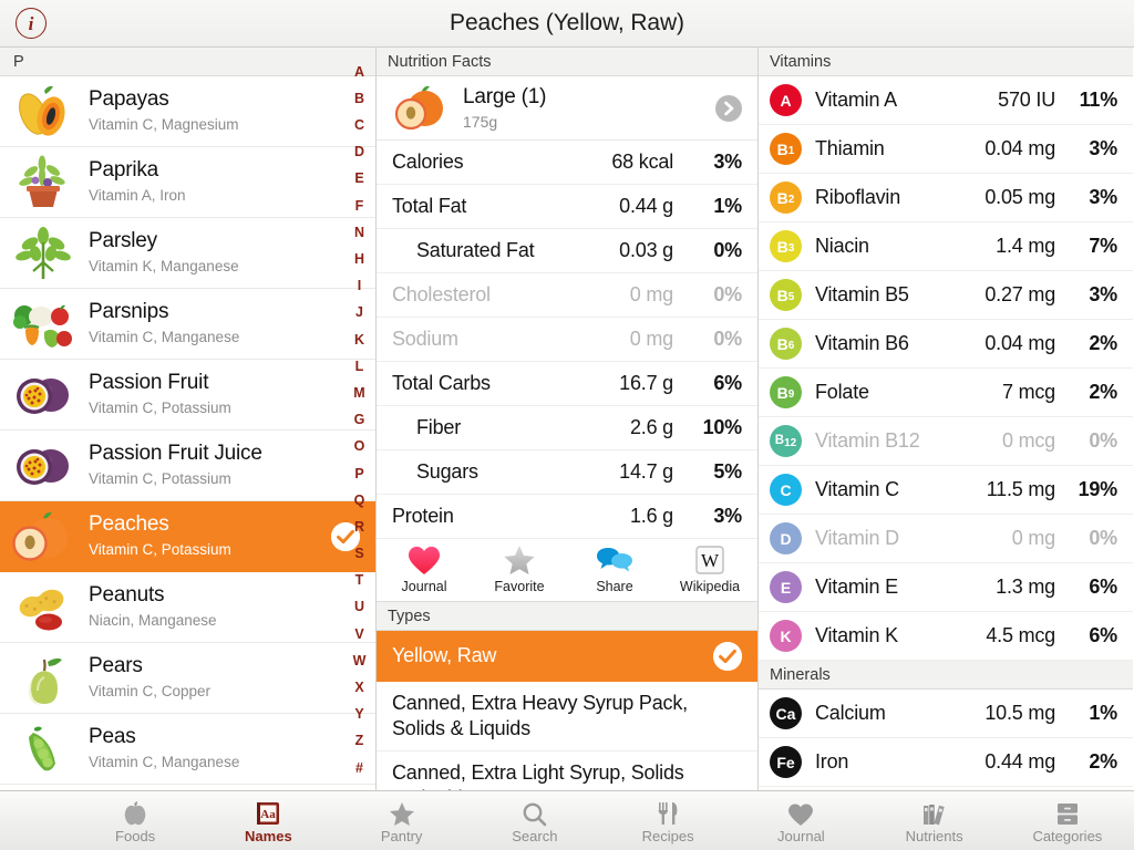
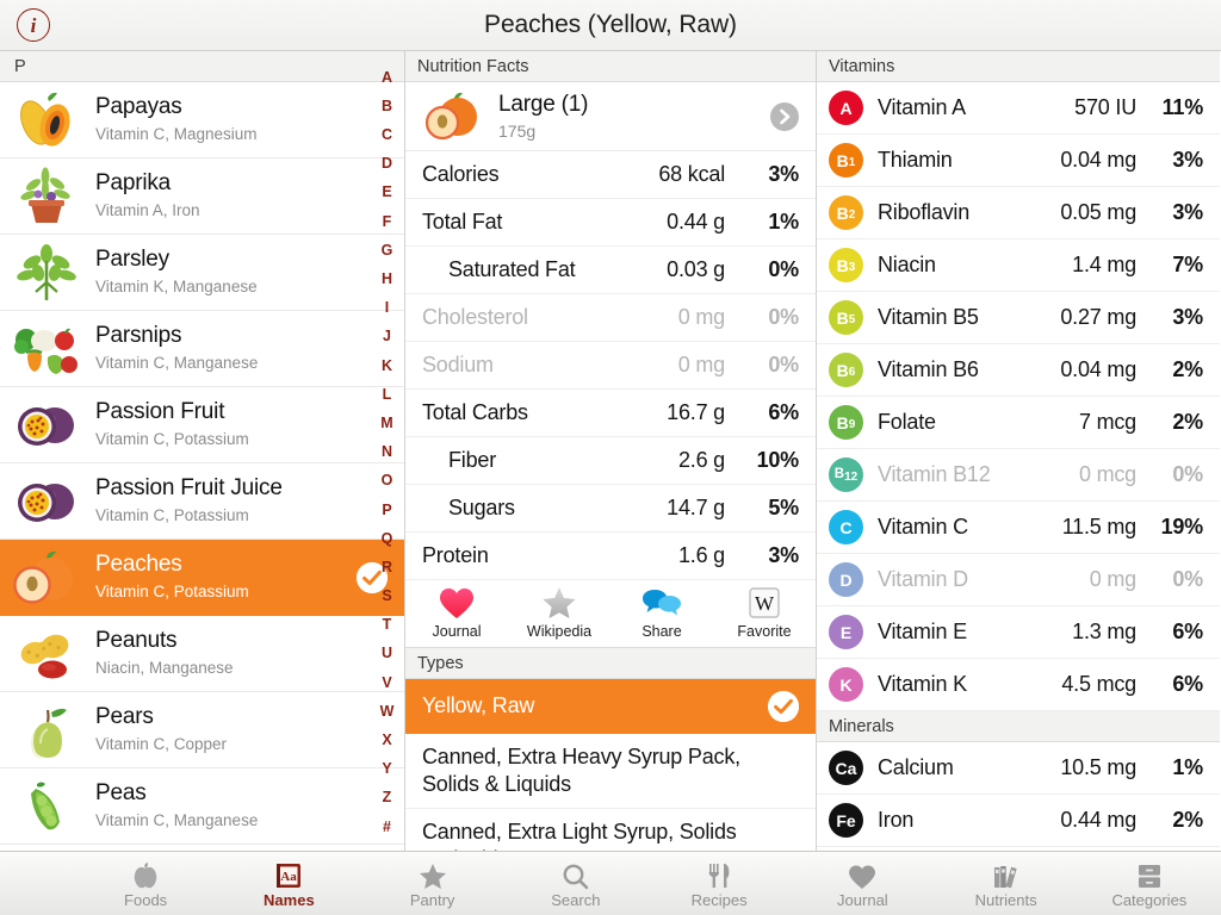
  i
  Peaches (Yellow, Raw)
  P
  Papayas
  Vitamin C, Magnesium
  Paprika
  Vitamin A, Iron
  Parsley
  Vitamin K, Manganese
  Parsnips
  Vitamin C, Manganese
  Passion Fruit
  Vitamin C, Potassium
  Passion Fruit Juice
  Vitamin C, Potassium
  Peaches
  Vitamin C, Potassium
  Peanuts
  Niacin, Manganese
  Pears
  Vitamin C, Copper
  Peas
  Vitamin C, Manganese
  A
  B
  C
  D
  E
  F
- N
+ G
  H
  I
  J
  K
  L
  M
- G
+ N
  O
  P
  Q
  R
  S
  T
  U
  V
  W
  X
  Y
  Z
  #
  Nutrition Facts
  Large (1)
  175g
  Calories
  68 kcal
  3%
  Total Fat
  0.44 g
  1%
  Saturated Fat
  0.03 g
  0%
  Cholesterol
  0 mg
  0%
  Sodium
  0 mg
  0%
  Total Carbs
  16.7 g
  6%
  Fiber
  2.6 g
  10%
  Sugars
  14.7 g
  5%
  Protein
  1.6 g
  3%
  Journal
- Favorite
+ Wikipedia
  Share
  W
- Wikipedia
+ Favorite
  Types
  Yellow, Raw
  Canned, Extra Heavy Syrup Pack, Solids & Liquids
  Canned, Extra Light Syrup, Solids
  Vitamins
  A
  Vitamin A
  570 IU
  11%
  B
  1
  Thiamin
  0.04 mg
  3%
  B
  2
  Riboflavin
  0.05 mg
  3%
  B
  3
  Niacin
  1.4 mg
  7%
  B
  5
  Vitamin B5
  0.27 mg
  3%
  B
  6
  Vitamin B6
  0.04 mg
  2%
  B
  9
  Folate
  7 mcg
  2%
  B
  12
  Vitamin B12
  0 mcg
  0%
  C
  Vitamin C
  11.5 mg
  19%
  D
  Vitamin D
  0 mg
  0%
  E
  Vitamin E
  1.3 mg
  6%
  K
  Vitamin K
  4.5 mcg
  6%
  Minerals
  Ca
  Calcium
  10.5 mg
  1%
  Fe
  Iron
  0.44 mg
  2%
  Foods
  Aa
  Names
  Pantry
  Search
  Recipes
  Journal
  Nutrients
  Categories
